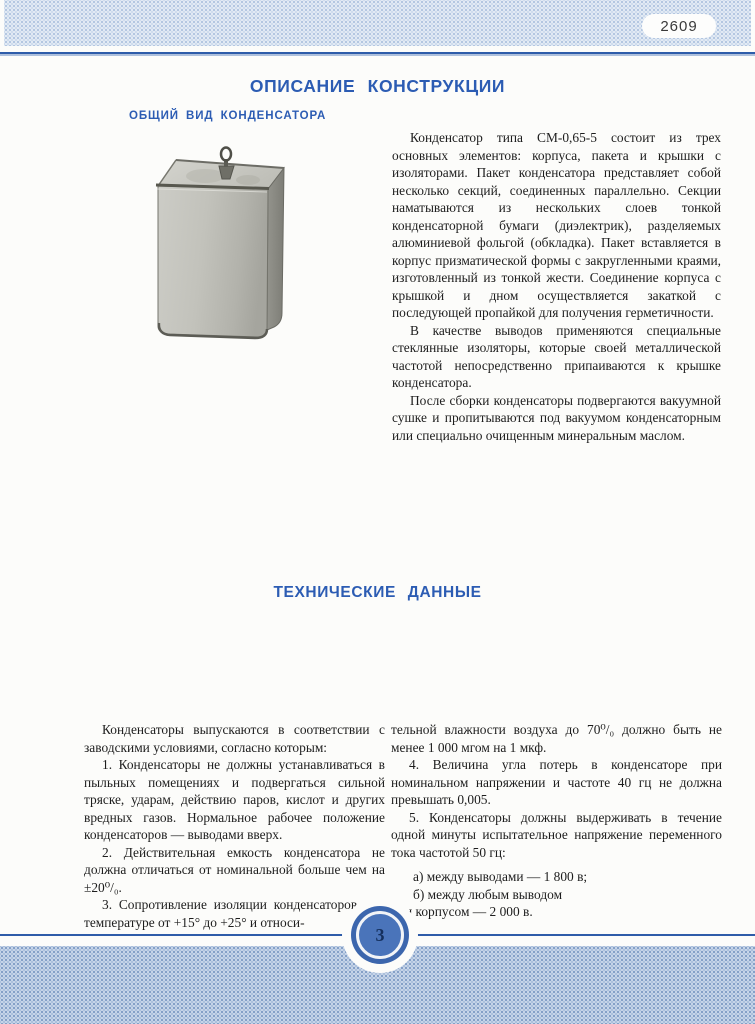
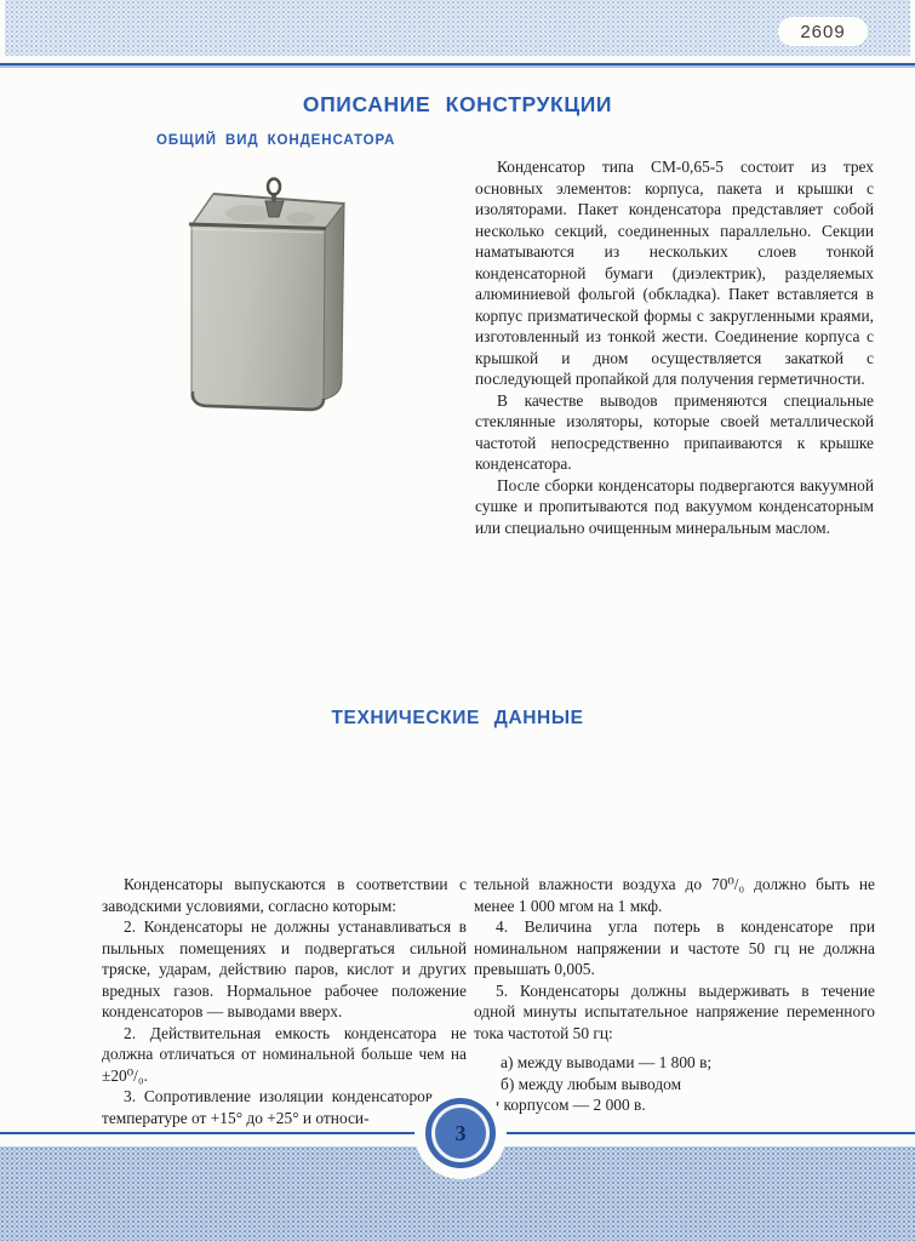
  2609
  ОПИСАНИЕ КОНСТРУКЦИИ
  ОБЩИЙ ВИД КОНДЕНСАТОРА
  Конденсатор типа СМ-0,65-5 состоит из трех основных элементов: корпуса, пакета и крышки с изоляторами. Пакет конденсатора представляет собой несколько секций, соединенных параллельно. Секции наматываются из нескольких слоев тонкой конденсаторной бумаги (диэлектрик), разделяемых алюминиевой фольгой (обкладка). Пакет вставляется в корпус призматической формы с закругленными краями, изготовленный из тонкой жести. Соединение корпуса с крышкой и дном осуществляется закаткой с последующей пропайкой для получения герметичности.
  В качестве выводов применяются специальные стеклянные изоляторы, которые своей металлической частотой непосредственно припаиваются к крышке конденсатора.
  После сборки конденсаторы подвергаются вакуумной сушке и пропитываются под вакуумом конденсаторным или специально очищенным минеральным маслом.
  ТЕХНИЧЕСКИЕ ДАННЫЕ
  Конденсаторы выпускаются в соответствии с заводскими условиями, согласно которым:
- 1. Конденсаторы не должны устанавливаться в пыльных помещениях и подвергаться сильной тряске, ударам, действию паров, кислот и других вредных газов. Нормальное рабочее положение конденсаторов — выводами вверх.
+ 2. Конденсаторы не должны устанавливаться в пыльных помещениях и подвергаться сильной тряске, ударам, действию паров, кислот и других вредных газов. Нормальное рабочее положение конденсаторов — выводами вверх.
  2. Действительная емкость конденсатора не должна отличаться от номинальной больше чем на ±20⁰/₀.
  3. Сопротивление изоляции конденсаторов температуре от +15° до +25° и относи-
  тельной влажности воздуха до 70⁰/₀ должно быть не менее 1 000 мгом на 1 мкф.
- 4. Величина угла потерь в конденсаторе при номинальном напряжении и частоте 40 гц не должна превышать 0,005.
+ 4. Величина угла потерь в конденсаторе при номинальном напряжении и частоте 50 гц не должна превышать 0,005.
  5. Конденсаторы должны выдерживать в течение одной минуты испытательное напряжение переменного тока частотой 50 гц:
  а) между выводами — 1 800 в;
  б) между любым выводом
  корпусом — 2 000 в.
  3
